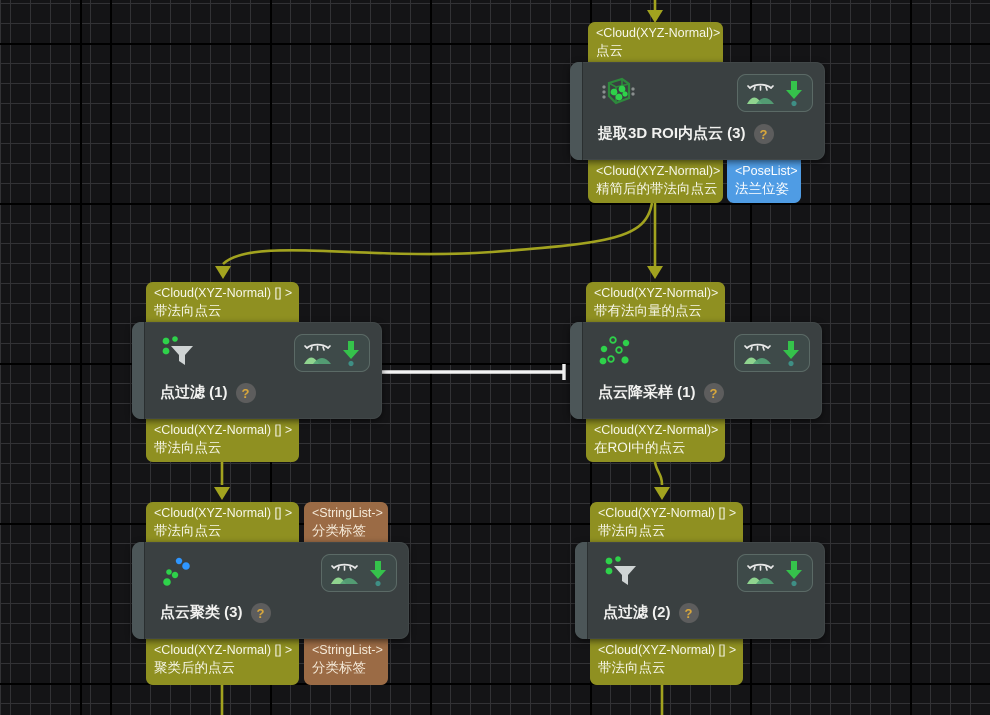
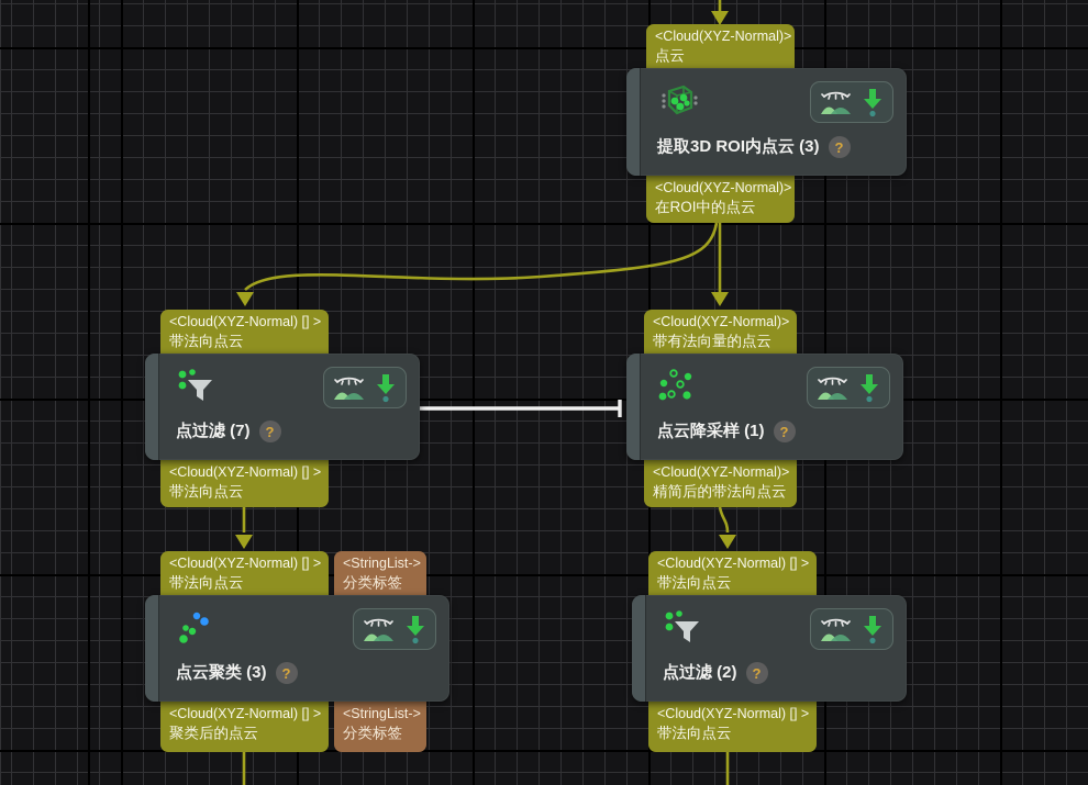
  <Cloud(XYZ-Normal)>
  点云
  提取3D ROI内点云 (3)
  ?
  <Cloud(XYZ-Normal)>
- 精简后的带法向点云
+ 在ROI中的点云
- <PoseList>
- 法兰位姿
  <Cloud(XYZ-Normal) [] >
  带法向点云
- 点过滤 (1)
+ 点过滤 (7)
  ?
  <Cloud(XYZ-Normal) [] >
  带法向点云
  <Cloud(XYZ-Normal)>
  带有法向量的点云
  点云降采样 (1)
  ?
  <Cloud(XYZ-Normal)>
- 在ROI中的点云
+ 精简后的带法向点云
  <Cloud(XYZ-Normal) [] >
  带法向点云
  <StringList->
  分类标签
  点云聚类 (3)
  ?
  <Cloud(XYZ-Normal) [] >
  聚类后的点云
  <StringList->
  分类标签
  <Cloud(XYZ-Normal) [] >
  带法向点云
  点过滤 (2)
  ?
  <Cloud(XYZ-Normal) [] >
  带法向点云
